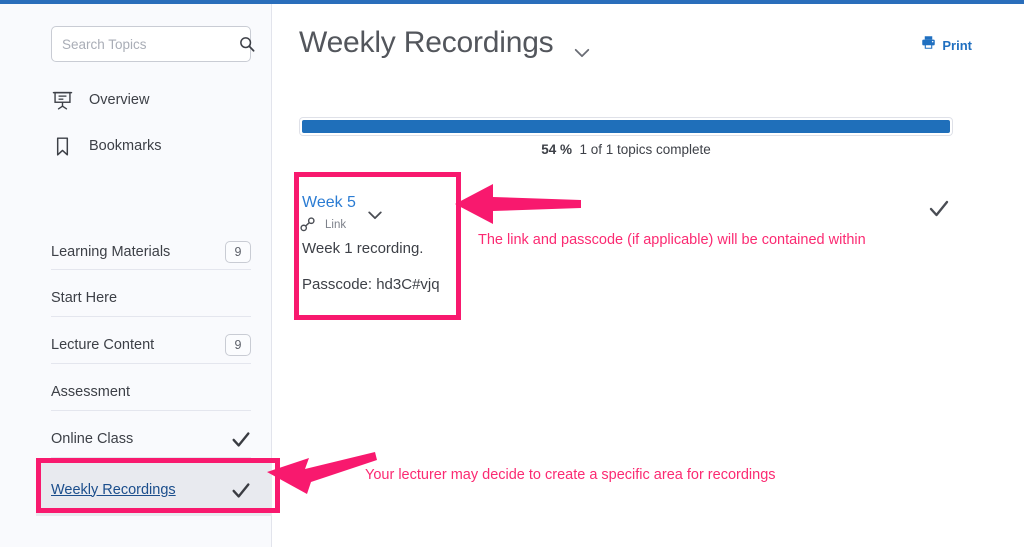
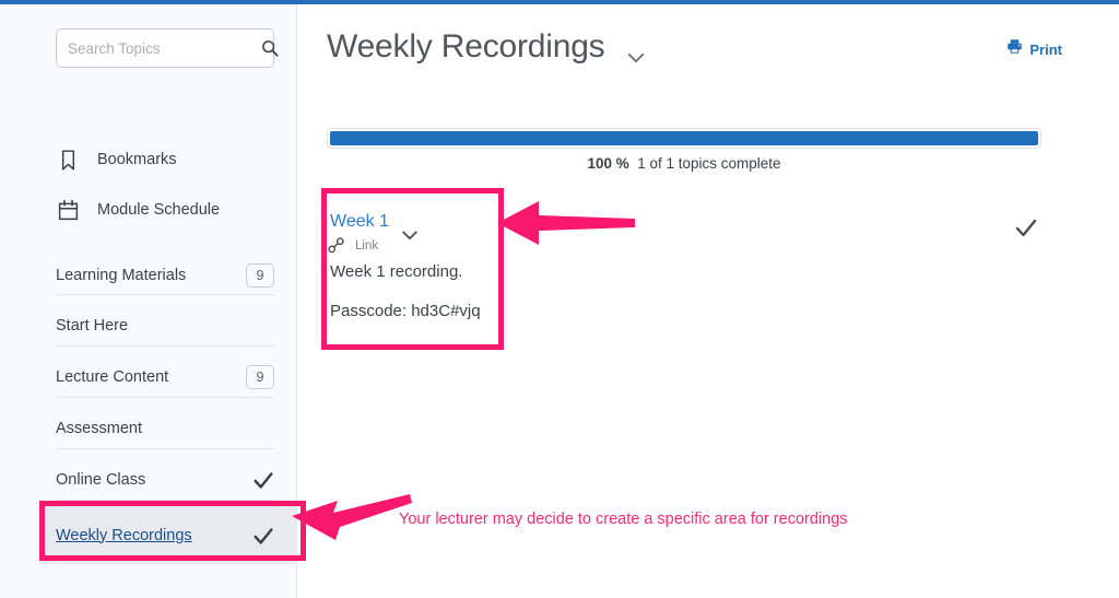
  Search Topics
- Overview
  Bookmarks
+ Module Schedule
  Learning Materials
  9
  Start Here
  Lecture Content
  9
  Assessment
  Online Class
  Weekly Recordings
  Weekly Recordings
  Print
- 54 % 1 of 1 topics complete
+ 100 % 1 of 1 topics complete
- Week 5
+ Week 1
  Link
  Week 1 recording.
  Passcode: hd3C#vjq
- The link and passcode (if applicable) will be contained within
  Your lecturer may decide to create a specific area for recordings
